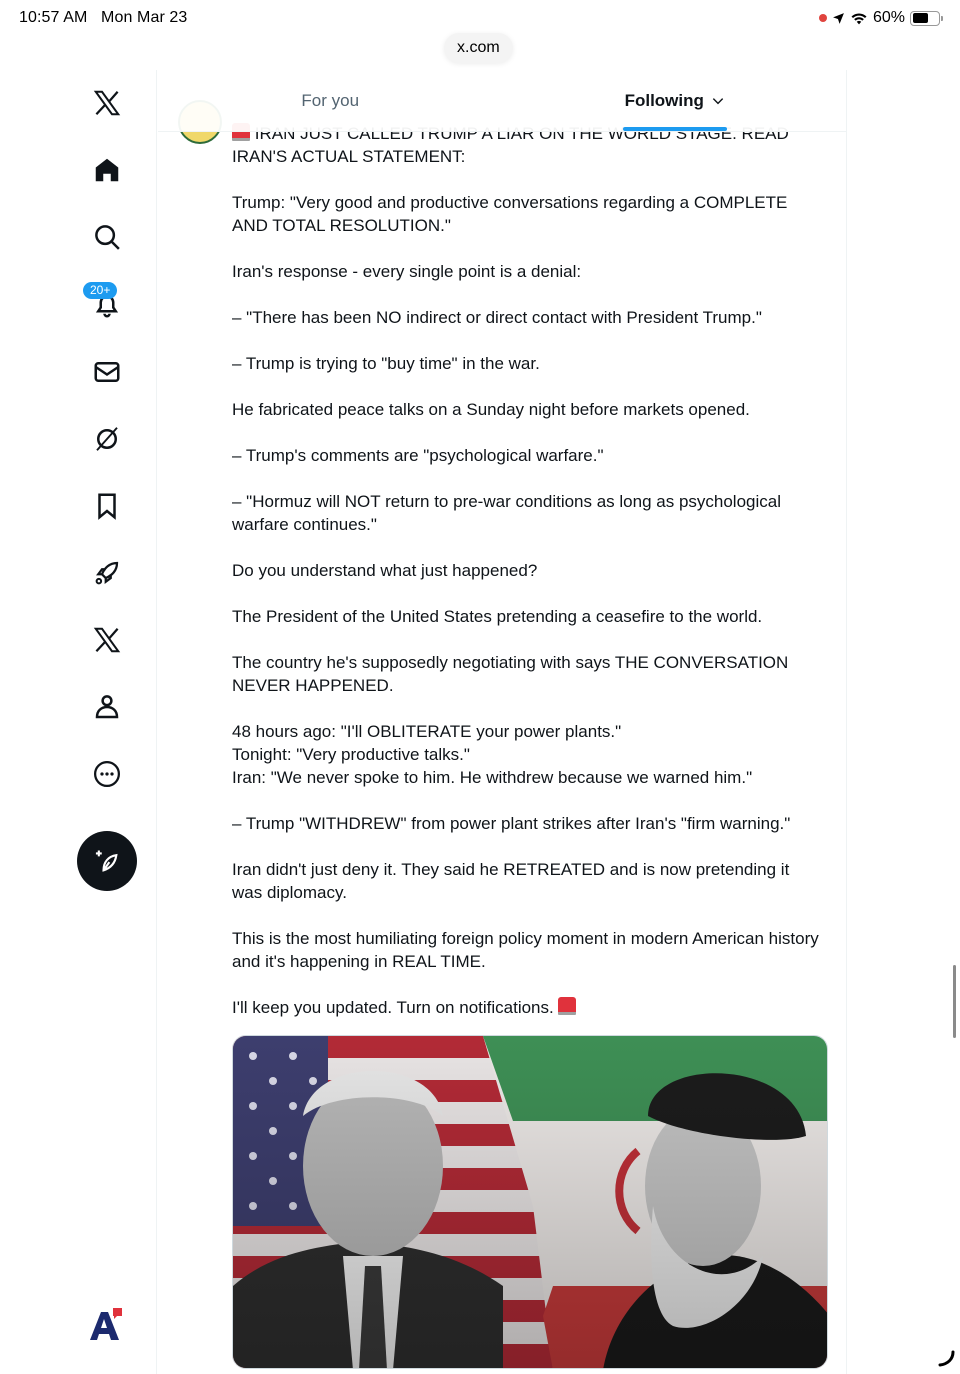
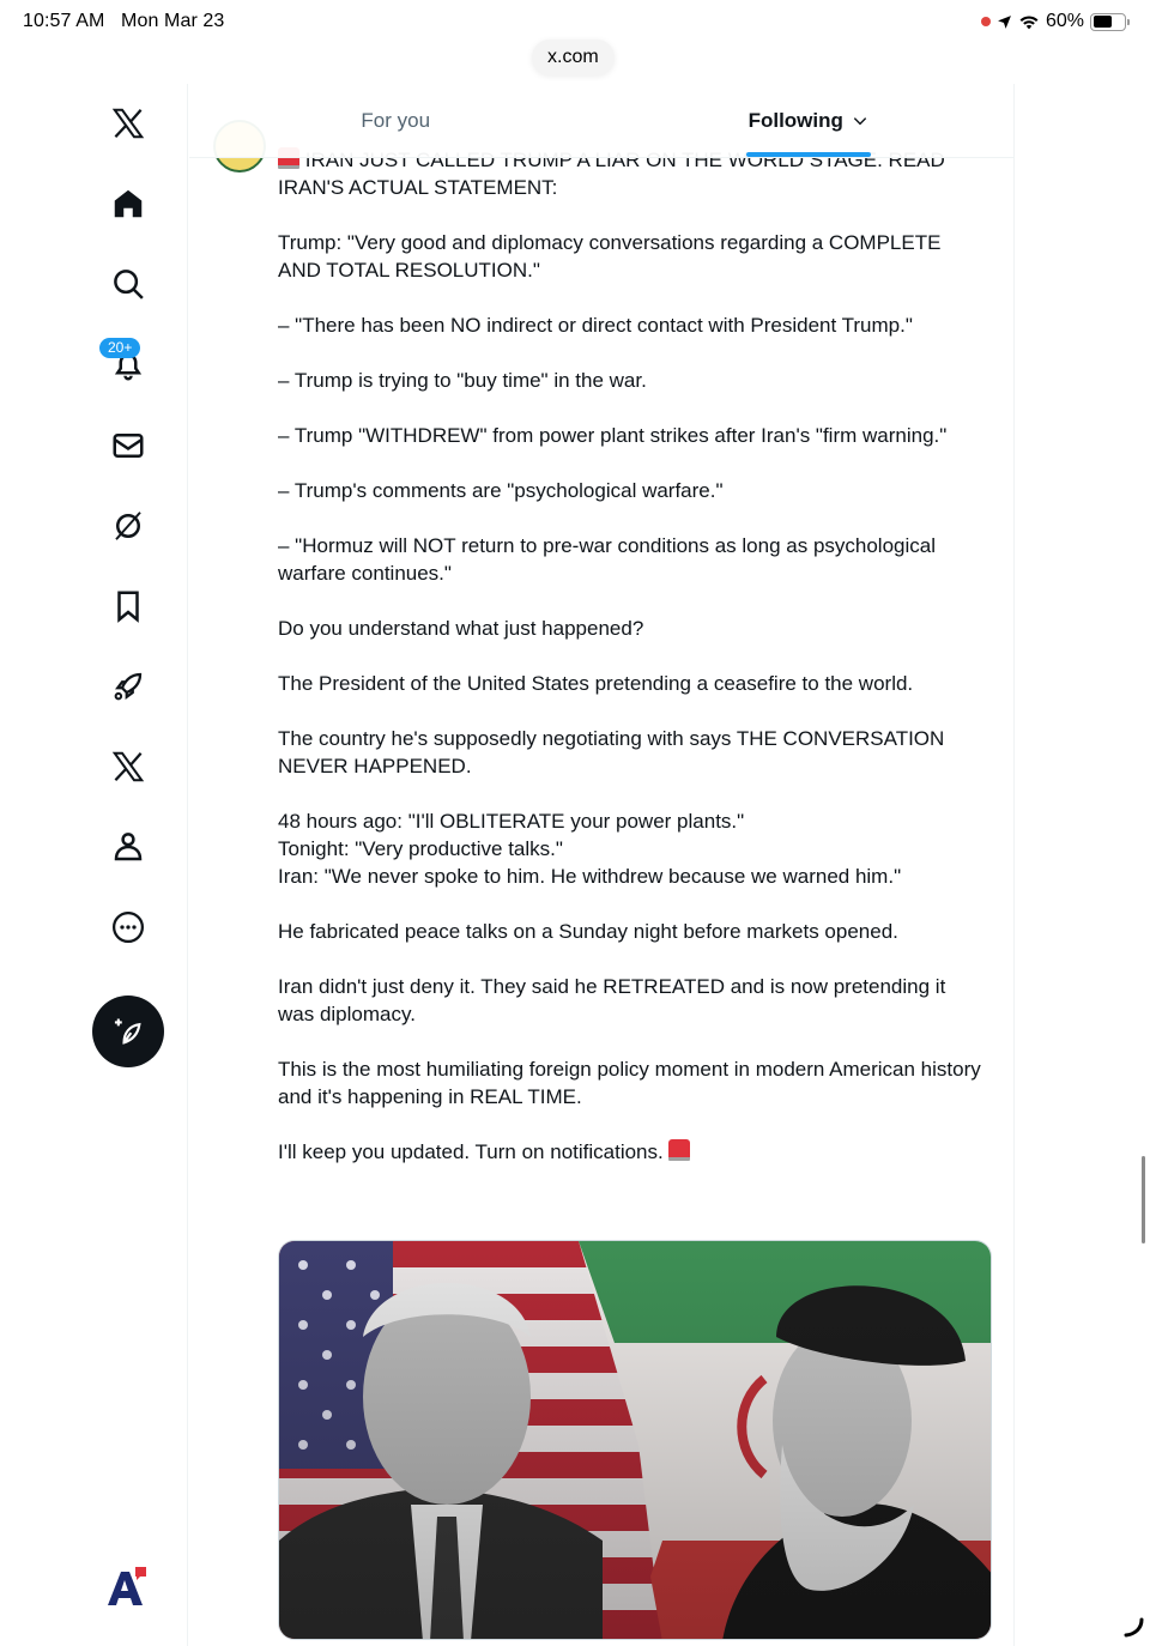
  10:57 AM Mon Mar 23
  60%
  x.com
  20+
  For you
  Following
  IRAN JUST CALLED TRUMP A LIAR ON THE WORLD STAGE. READ IRAN'S ACTUAL STATEMENT:
- Trump: "Very good and productive conversations regarding a COMPLETE AND TOTAL RESOLUTION."
+ Trump: "Very good and diplomacy conversations regarding a COMPLETE AND TOTAL RESOLUTION."
- Iran's response - every single point is a denial:
  – "There has been NO indirect or direct contact with President Trump."
  – Trump is trying to "buy time" in the war.
- He fabricated peace talks on a Sunday night before markets opened.
+ – Trump "WITHDREW" from power plant strikes after Iran's "firm warning."
  – Trump's comments are "psychological warfare."
  – "Hormuz will NOT return to pre-war conditions as long as psychological warfare continues."
  Do you understand what just happened?
  The President of the United States pretending a ceasefire to the world.
  The country he's supposedly negotiating with says THE CONVERSATION NEVER HAPPENED.
  48 hours ago: "I'll OBLITERATE your power plants."
  Tonight: "Very productive talks."
  Iran: "We never spoke to him. He withdrew because we warned him."
- – Trump "WITHDREW" from power plant strikes after Iran's "firm warning."
+ He fabricated peace talks on a Sunday night before markets opened.
  Iran didn't just deny it. They said he RETREATED and is now pretending it was diplomacy.
  This is the most humiliating foreign policy moment in modern American history and it's happening in REAL TIME.
  I'll keep you updated. Turn on notifications.
